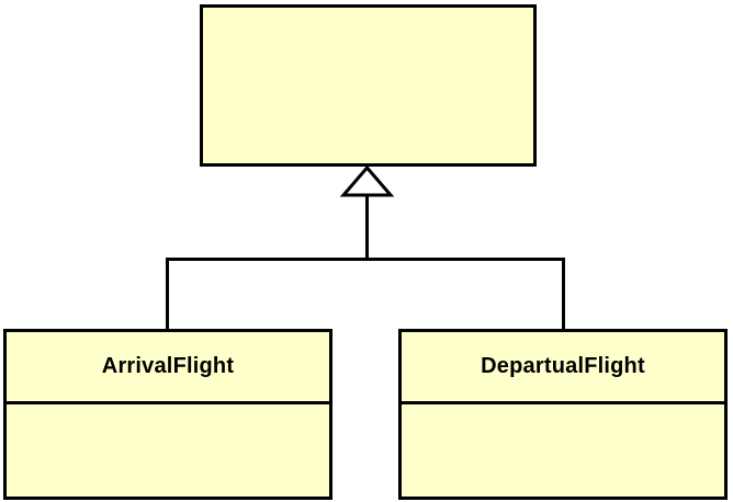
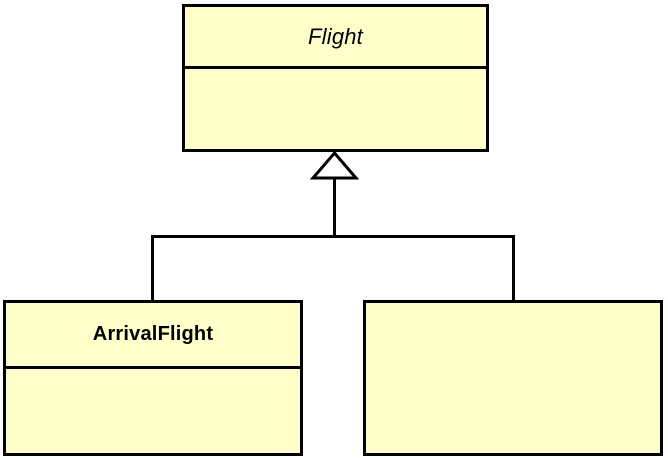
+ Flight
  ArrivalFlight
- DepartualFlight
